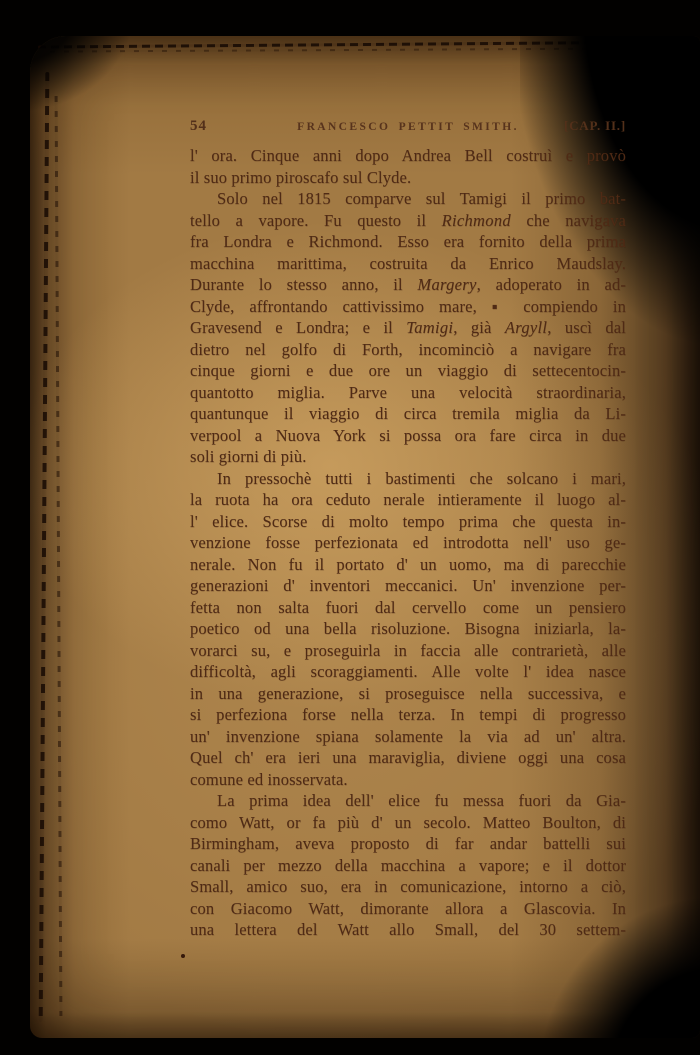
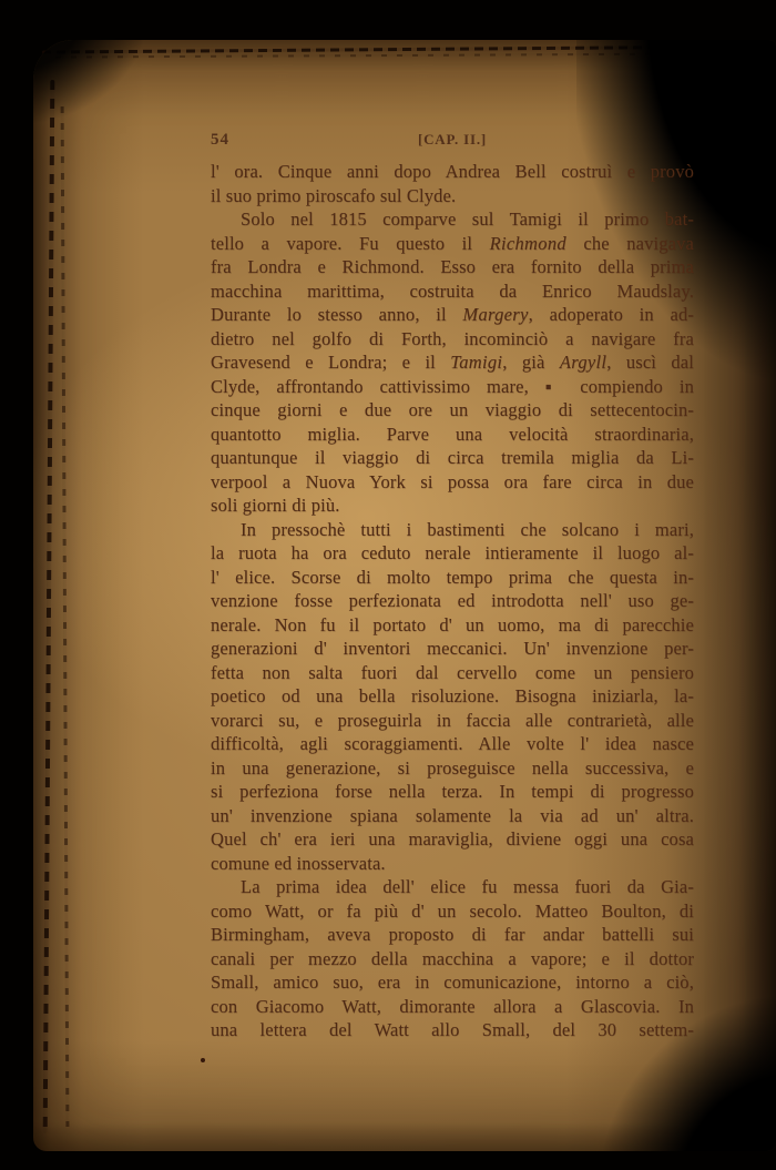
  54
- FRANCESCO PETTIT SMITH.
  [CAP. II.]
  l' ora. Cinque anni dopo Andrea Bell costruì e provò
  il suo primo piroscafo sul Clyde.
  Solo nel 1815 comparve sul Tamigi il primo bat-
  tello a vapore. Fu questo il Richmond che navigava
  fra Londra e Richmond. Esso era fornito della prima
  macchina marittima, costruita da Enrico Maudslay.
  Durante lo stesso anno, il Margery, adoperato in ad-
- Clyde, affrontando cattivissimo mare, ▪ compiendo in
+ dietro nel golfo di Forth, incominciò a navigare fra
  Gravesend e Londra; e il Tamigi, già Argyll, uscì dal
- dietro nel golfo di Forth, incominciò a navigare fra
+ Clyde, affrontando cattivissimo mare, ▪ compiendo in
  cinque giorni e due ore un viaggio di settecentocin-
  quantotto miglia. Parve una velocità straordinaria,
  quantunque il viaggio di circa tremila miglia da Li-
  verpool a Nuova York si possa ora fare circa in due
  soli giorni di più.
  In pressochè tutti i bastimenti che solcano i mari,
  la ruota ha ora ceduto nerale intieramente il luogo al-
  l' elice. Scorse di molto tempo prima che questa in-
  venzione fosse perfezionata ed introdotta nell' uso ge-
  nerale. Non fu il portato d' un uomo, ma di parecchie
  generazioni d' inventori meccanici. Un' invenzione per-
  fetta non salta fuori dal cervello come un pensiero
  poetico od una bella risoluzione. Bisogna iniziarla, la-
  vorarci su, e proseguirla in faccia alle contrarietà, alle
  difficoltà, agli scoraggiamenti. Alle volte l' idea nasce
  in una generazione, si proseguisce nella successiva, e
  si perfeziona forse nella terza. In tempi di progresso
  un' invenzione spiana solamente la via ad un' altra.
  Quel ch' era ieri una maraviglia, diviene oggi una cosa
  comune ed inosservata.
  La prima idea dell' elice fu messa fuori da Gia-
  como Watt, or fa più d' un secolo. Matteo Boulton, di
  Birmingham, aveva proposto di far andar battelli sui
  canali per mezzo della macchina a vapore; e il dottor
  Small, amico suo, era in comunicazione, intorno a ciò,
  con Giacomo Watt, dimorante allora a Glascovia. In
  una lettera del Watt allo Small, del 30 settem-
